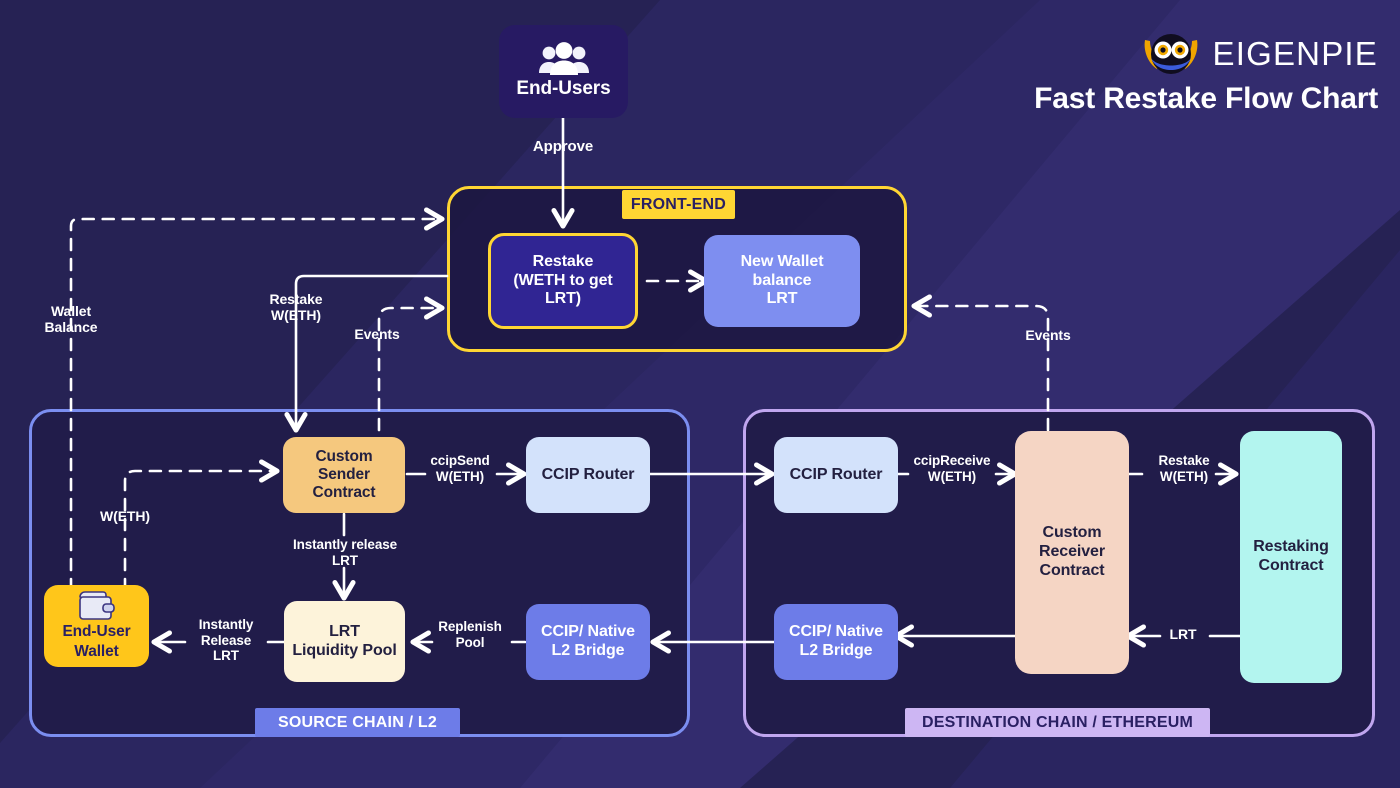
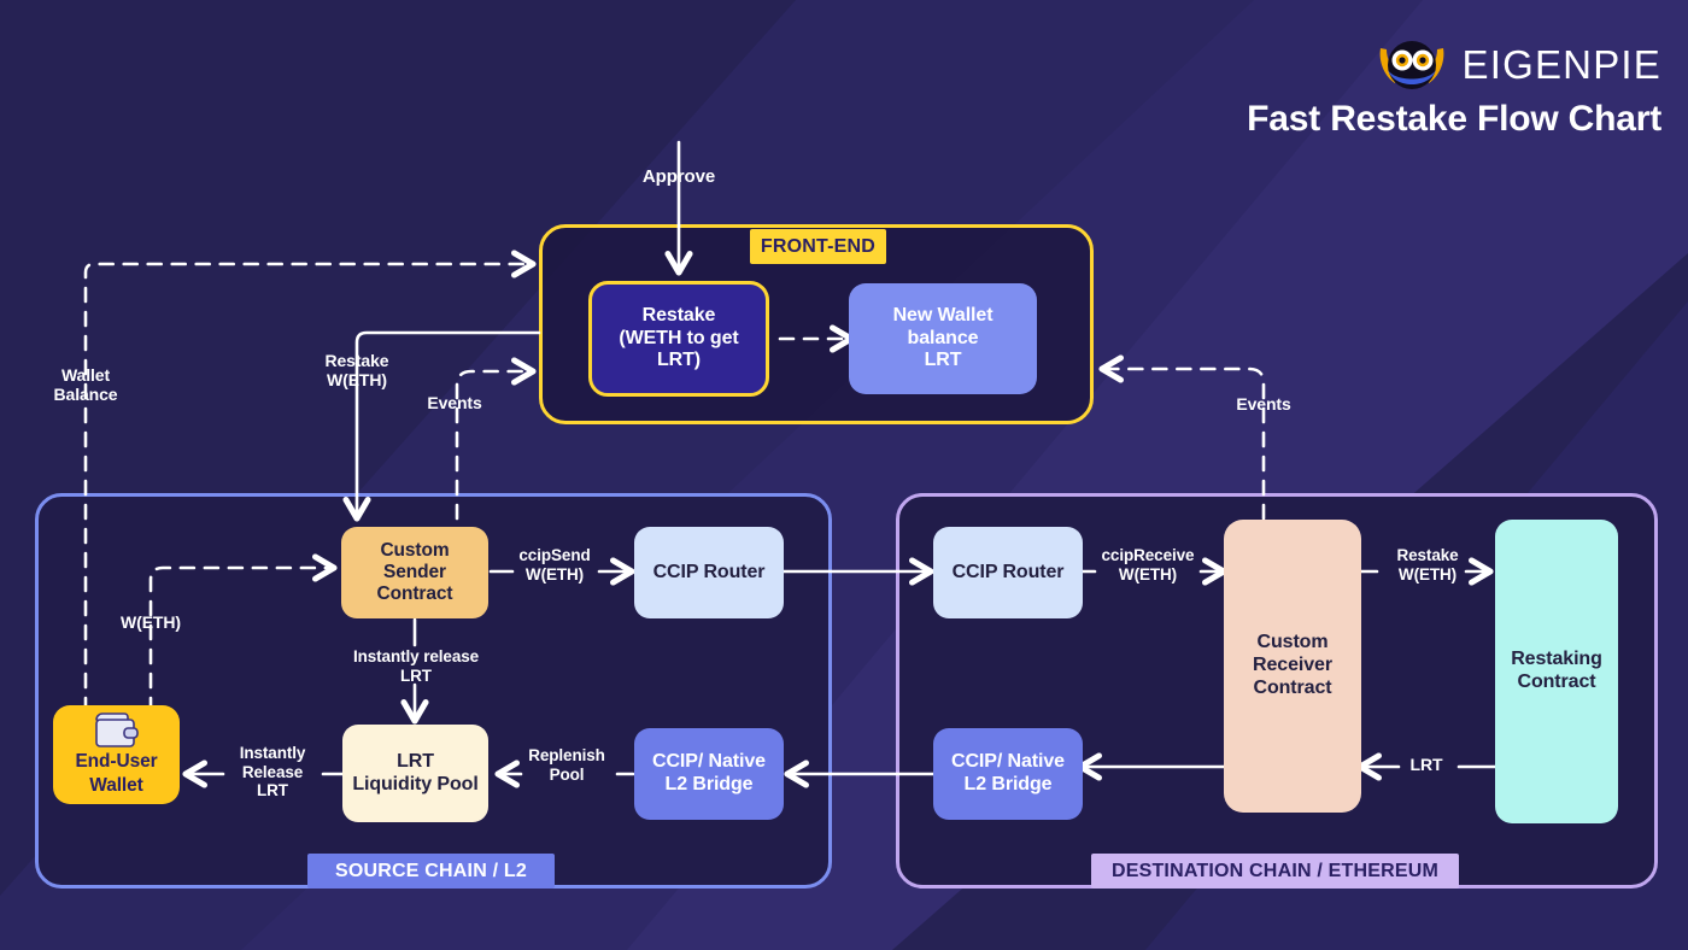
  EIGENPIE
  Fast Restake Flow Chart
  FRONT-END
  SOURCE CHAIN / L2
  DESTINATION CHAIN / ETHEREUM
  Approve
  Wallet
  Balance
  Restake
  W(ETH)
  Events
  W(ETH)
  ccipSend
  W(ETH)
  Instantly release
  LRT
  Instantly
  Release
  LRT
  Replenish
  Pool
  ccipReceive
  W(ETH)
  Restake
  W(ETH)
  LRT
  Events
- End-Users
  Restake
  (WETH to get
  LRT)
  New Wallet
  balance
  LRT
  Custom
  Sender
  Contract
  CCIP Router
  End-User
  Wallet
  LRT
  Liquidity Pool
  CCIP/ Native
  L2 Bridge
  CCIP Router
  CCIP/ Native
  L2 Bridge
  Custom
  Receiver
  Contract
  Restaking
  Contract
